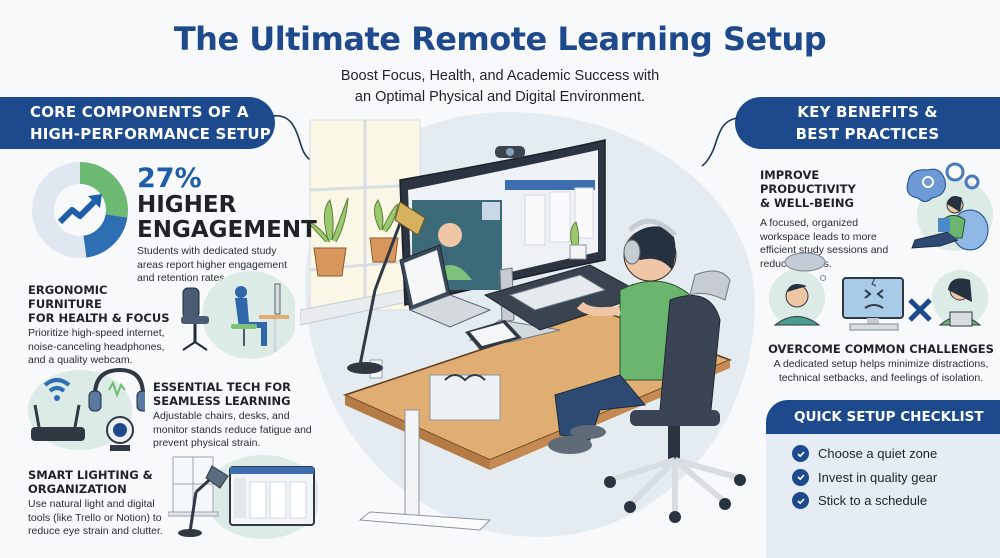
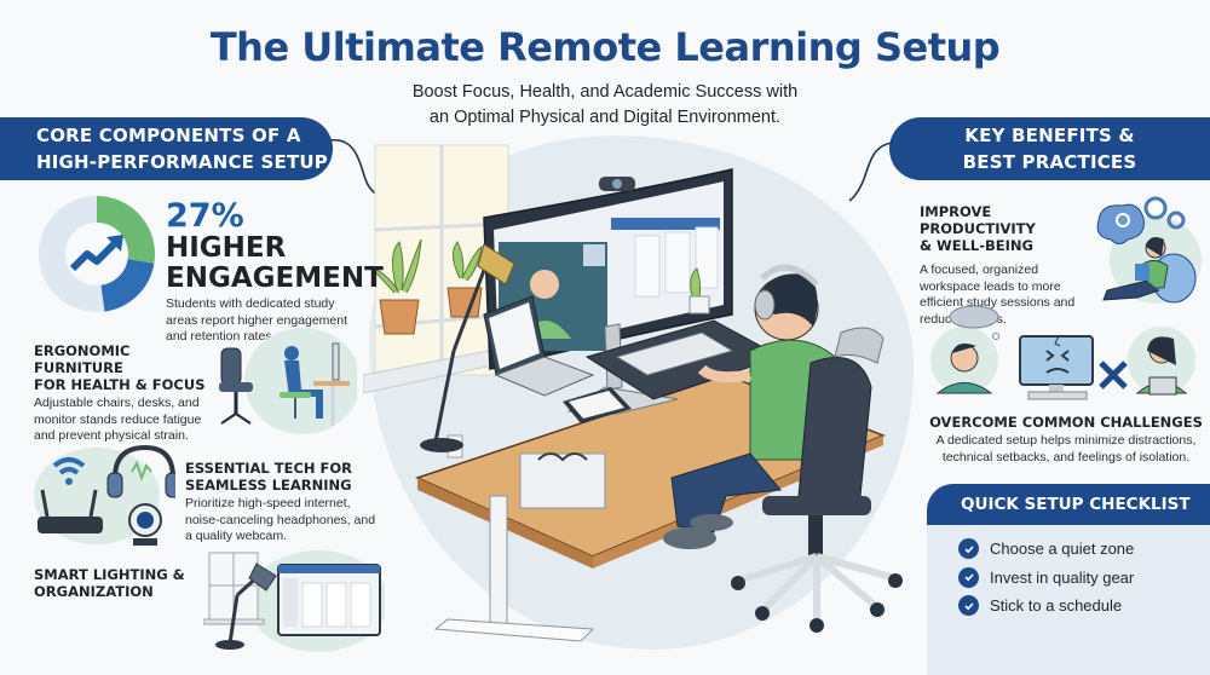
  The Ultimate Remote Learning Setup
  Boost Focus, Health, and Academic Success with
  an Optimal Physical and Digital Environment.
  CORE COMPONENTS OF A
  HIGH-PERFORMANCE SETUP
  KEY BENEFITS &
  BEST PRACTICES
  27% HIGHER
  ENGAGEMENT
  Students with dedicated study areas report higher engagement and retention rates
  ERGONOMIC FURNITURE
  FOR HEALTH & FOCUS
- Prioritize high-speed internet, noise-canceling headphones, and a quality webcam.
+ Adjustable chairs, desks, and monitor stands reduce fatigue and prevent physical strain.
  ESSENTIAL TECH FOR
  SEAMLESS LEARNING
- Adjustable chairs, desks, and monitor stands reduce fatigue and prevent physical strain.
+ Prioritize high-speed internet, noise-canceling headphones, and a quality webcam.
  SMART LIGHTING &
  ORGANIZATION
- Use natural light and digital tools (like Trello or Notion) to reduce eye strain and clutter.
  IMPROVE PRODUCTIVITY
  & WELL-BEING
  A focused, organized workspace leads to more efficient study sessions and reducs.
  OVERCOME COMMON CHALLENGES
  A dedicated setup helps minimize distractions,
  technical setbacks, and feelings of isolation.
  QUICK SETUP CHECKLIST
  Choose a quiet zone
  Invest in quality gear
  Stick to a schedule
